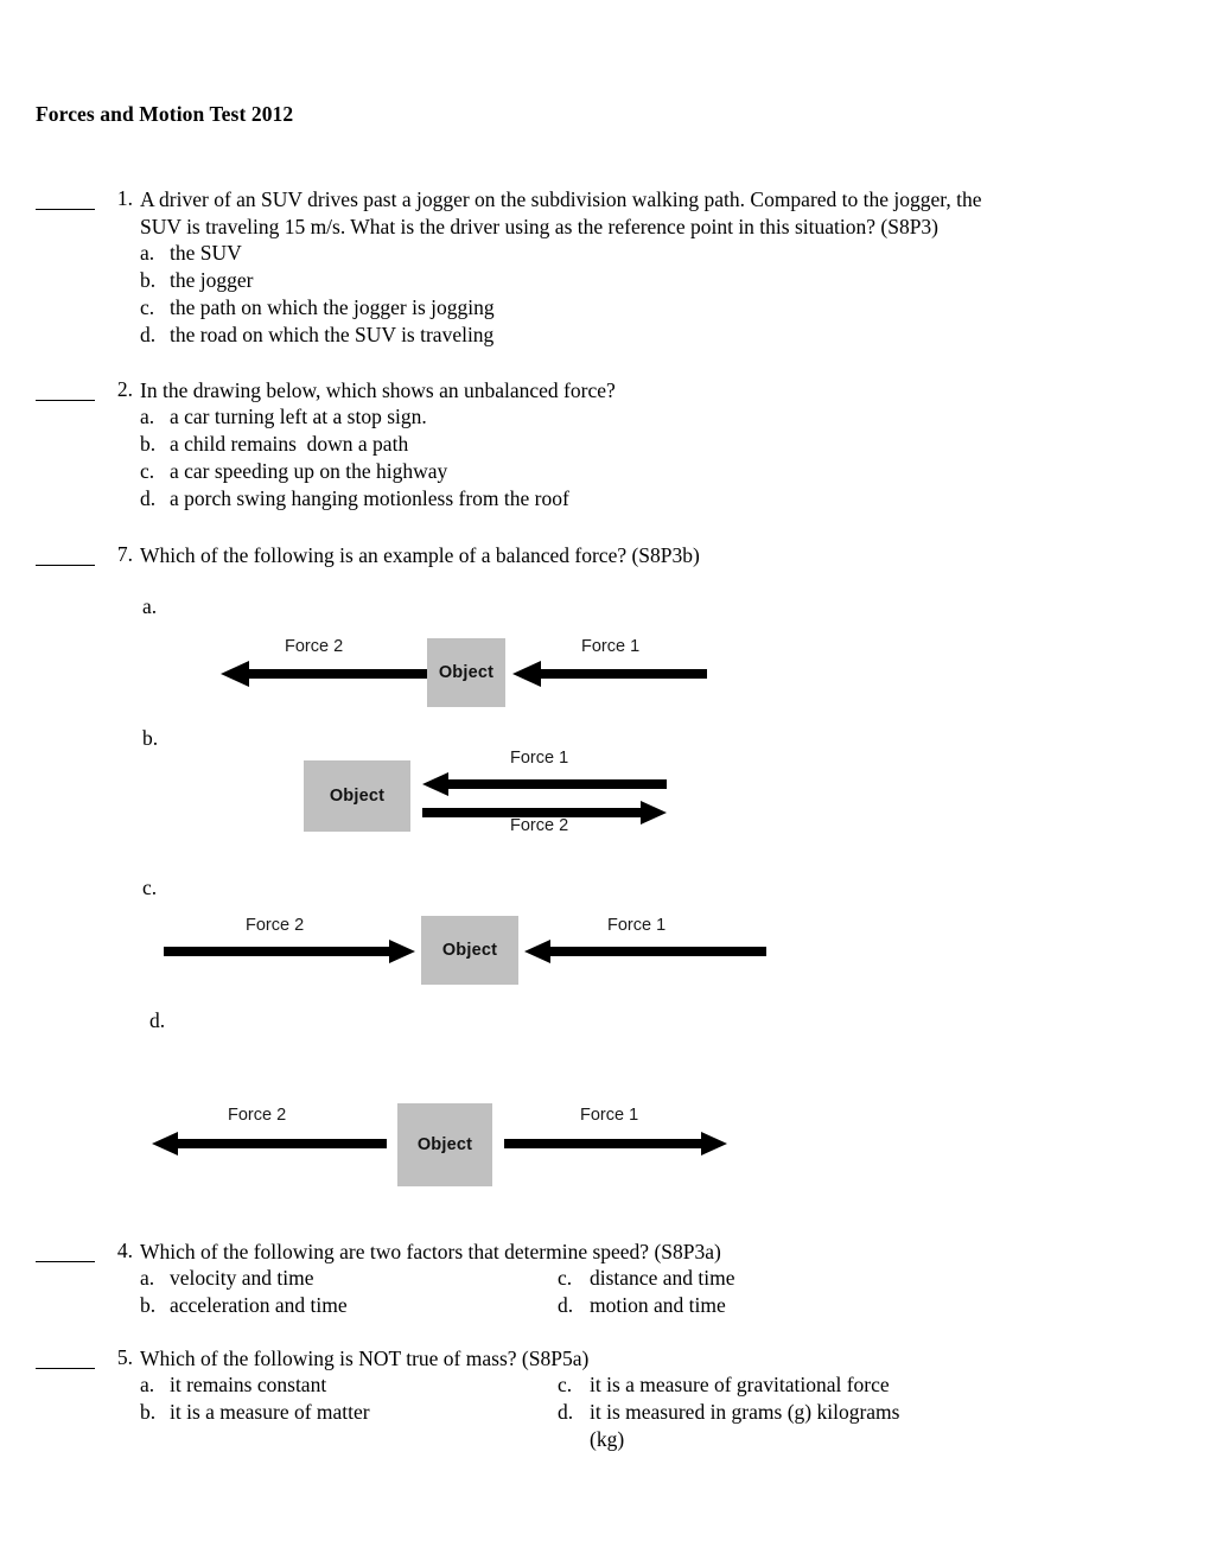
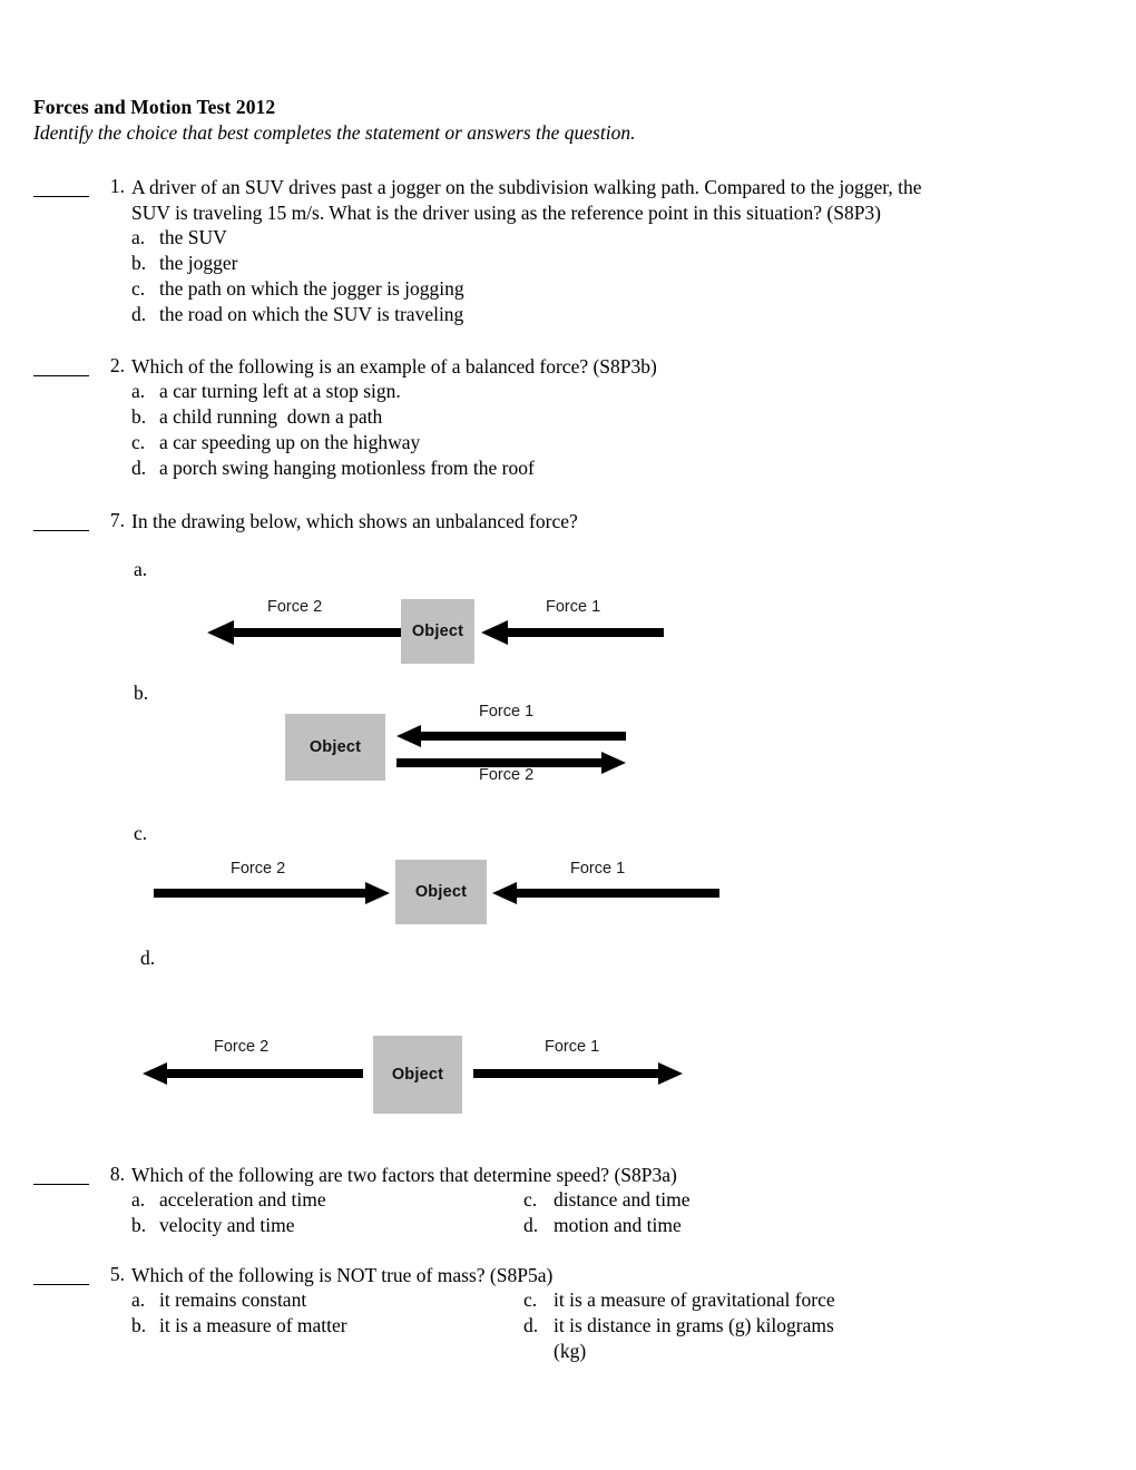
  Forces and Motion Test 2012
+ Identify the choice that best completes the statement or answers the question.
  1.
  A driver of an SUV drives past a jogger on the subdivision walking path. Compared to the jogger, the
  SUV is traveling 15 m/s. What is the driver using as the reference point in this situation? (S8P3)
  a.
  the SUV
  b.
  the jogger
  c.
  the path on which the jogger is jogging
  d.
  the road on which the SUV is traveling
  2.
- In the drawing below, which shows an unbalanced force?
+ Which of the following is an example of a balanced force? (S8P3b)
  a.
  a car turning left at a stop sign.
  b.
- a child remains down a path
+ a child running down a path
  c.
  a car speeding up on the highway
  d.
  a porch swing hanging motionless from the roof
  7.
- Which of the following is an example of a balanced force? (S8P3b)
+ In the drawing below, which shows an unbalanced force?
  a.
  Object
  Force 2
  Force 1
  b.
  Object
  Force 1
  Force 2
  c.
  Object
  Force 2
  Force 1
  d.
  Object
  Force 2
  Force 1
- 4.
+ 8.
  Which of the following are two factors that determine speed? (S8P3a)
  a.
- velocity and time
+ acceleration and time
  b.
- acceleration and time
+ velocity and time
  c.
  distance and time
  d.
  motion and time
  5.
  Which of the following is NOT true of mass? (S8P5a)
  a.
  it remains constant
  b.
  it is a measure of matter
  c.
  it is a measure of gravitational force
  d.
- it is measured in grams (g) kilograms
+ it is distance in grams (g) kilograms
  (kg)
